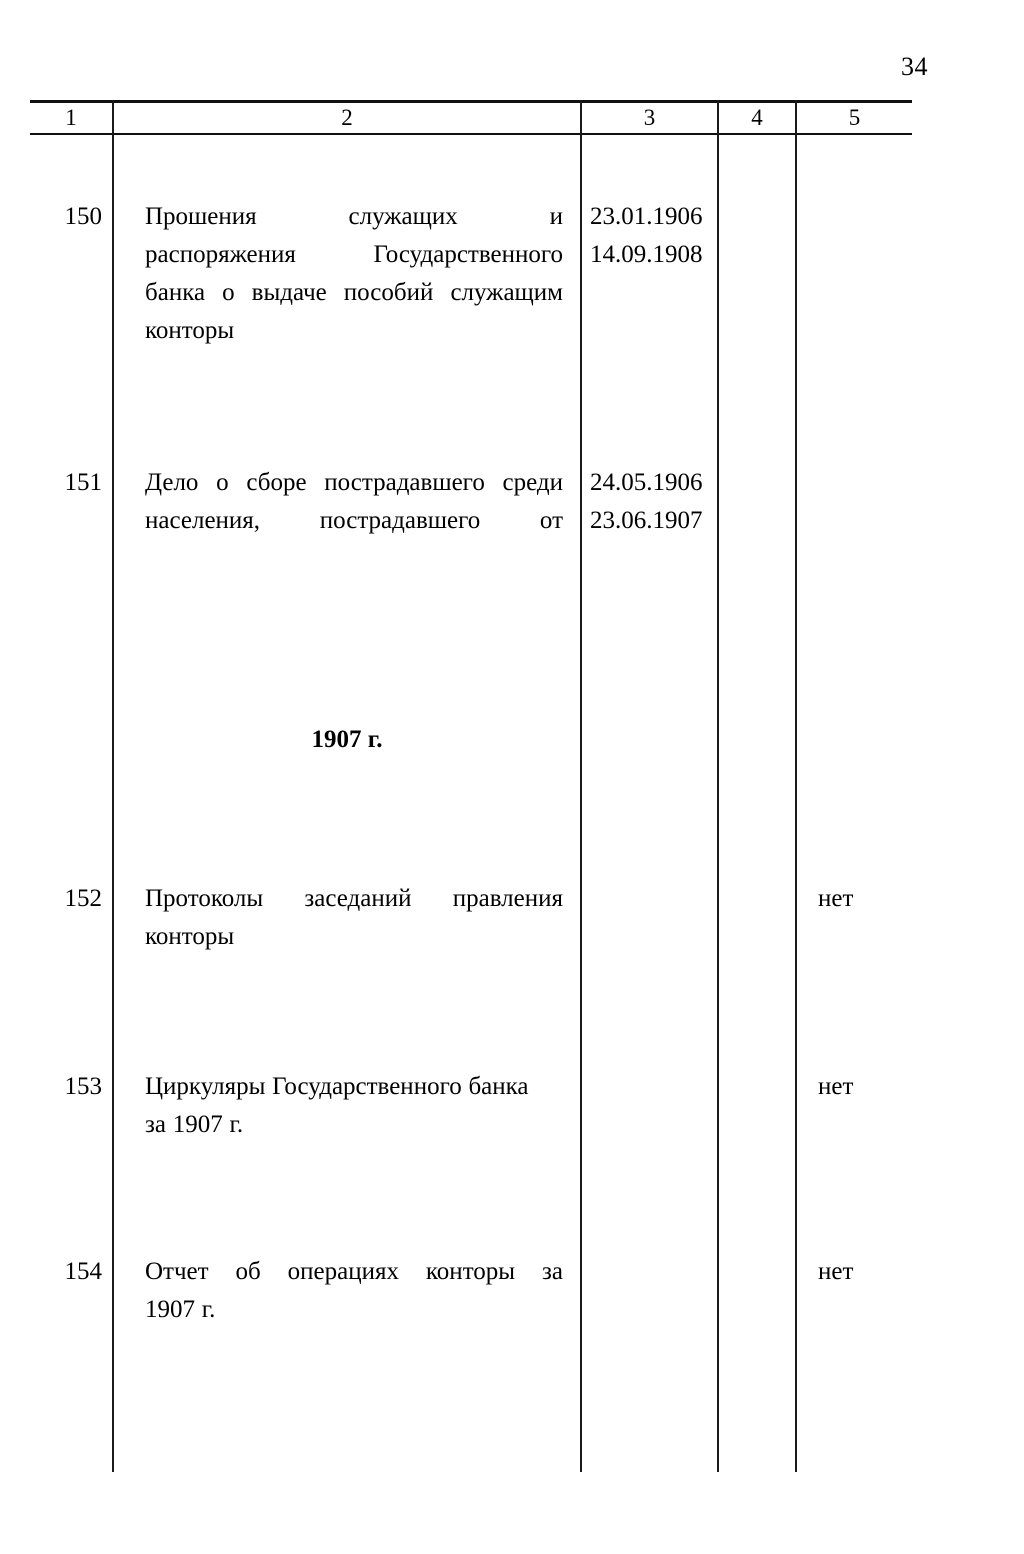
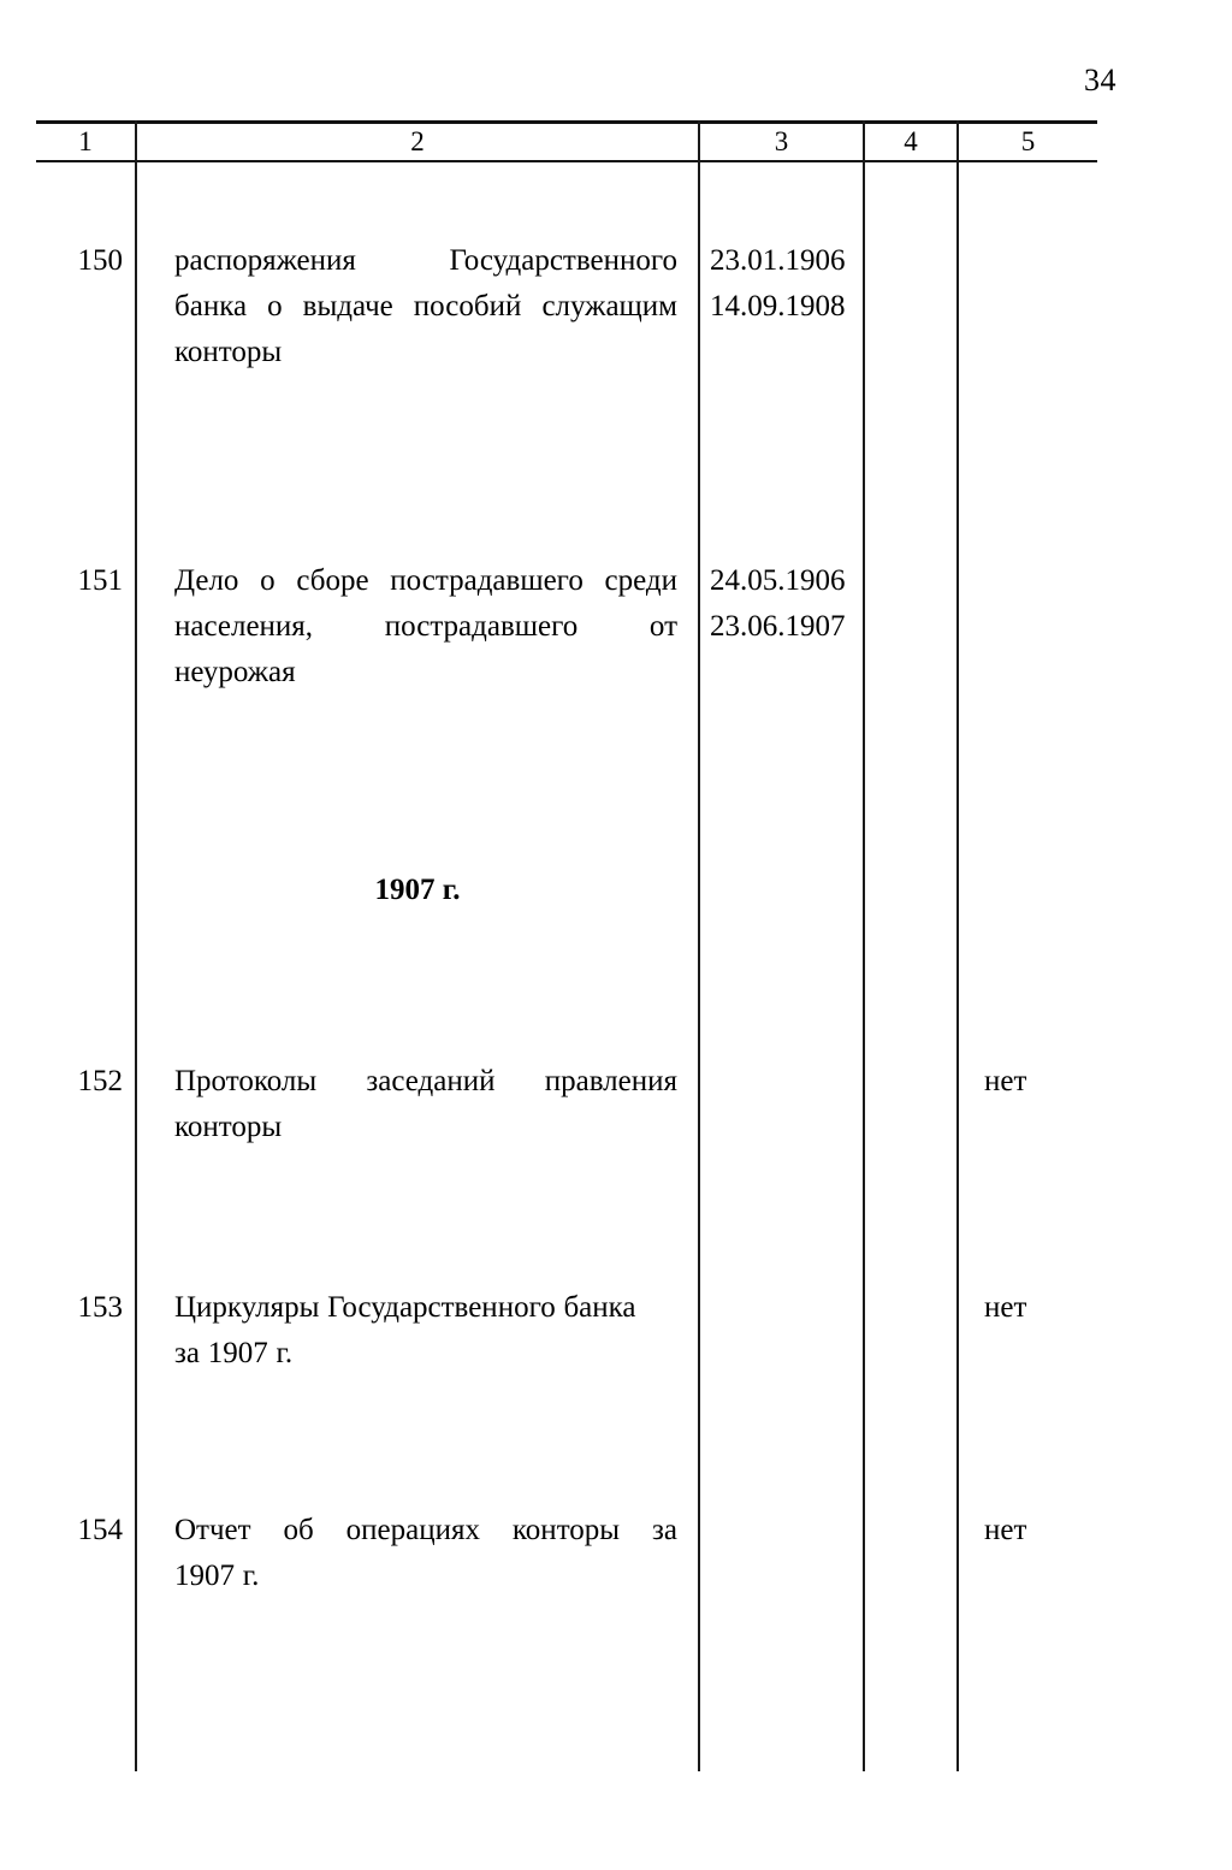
  34
  1
  2
  3
  4
  5
  150
- Прошения служащих и
  распоряжения Государственного
  банка о выдаче пособий служащим
  конторы
  23.01.1906
  14.09.1908
  151
  Дело о сборе пострадавшего среди
  населения, пострадавшего от
+ неурожая
  24.05.1906
  23.06.1907
  1907 г.
  152
  Протоколы заседаний правления
  конторы
  нет
  153
  Циркуляры Государственного банка
  за 1907 г.
  нет
  154
  Отчет об операциях конторы за
  1907 г.
  нет
